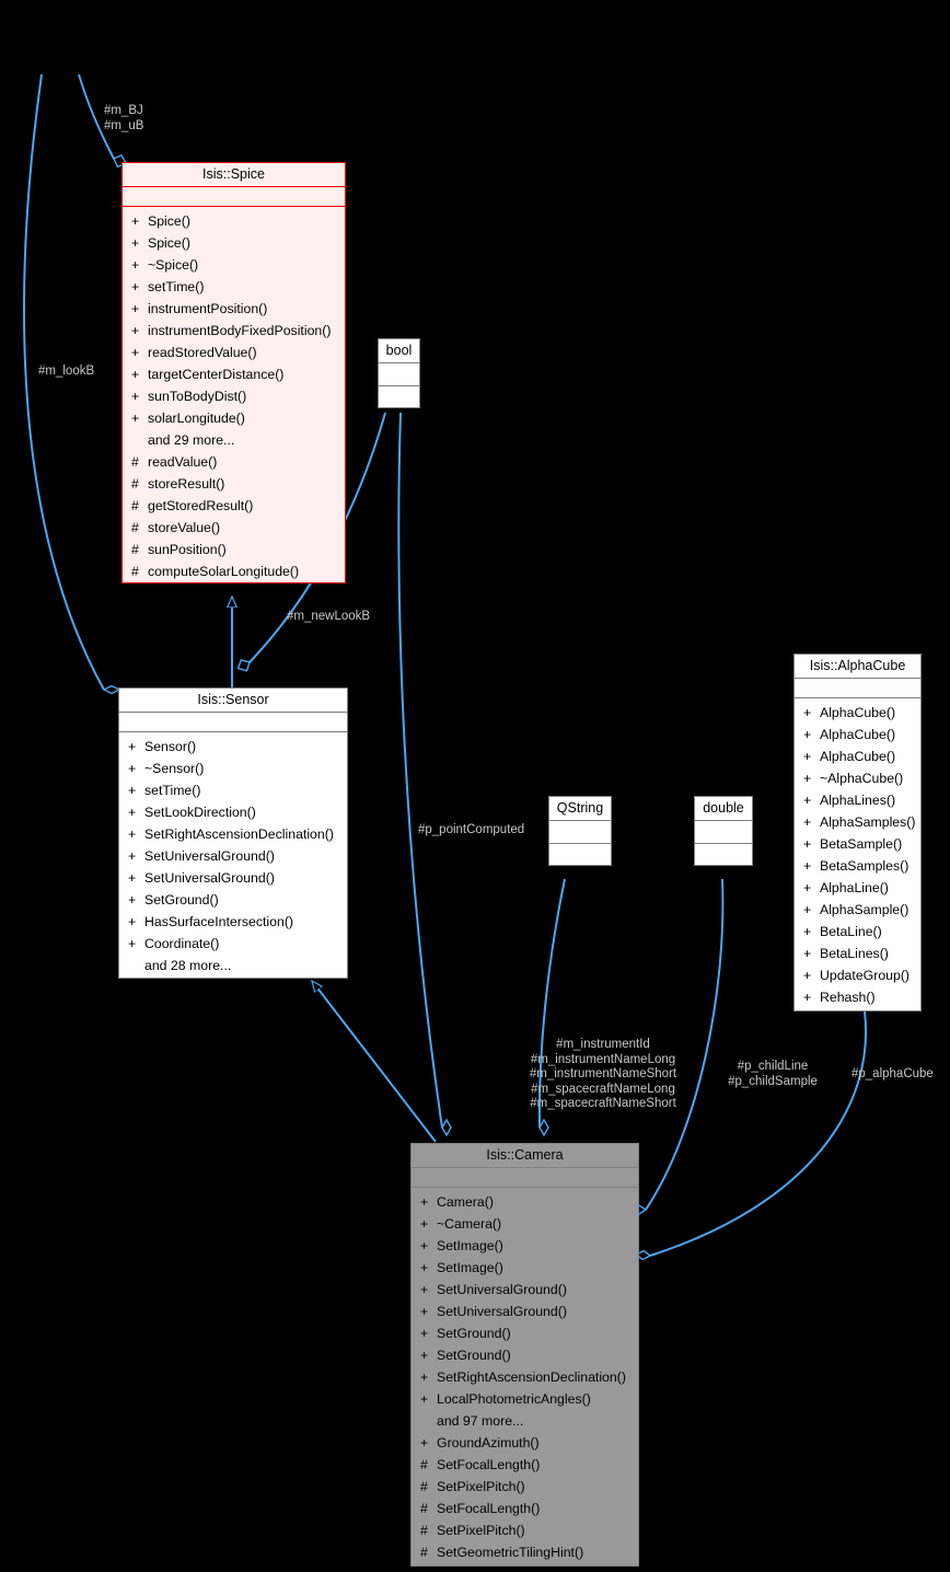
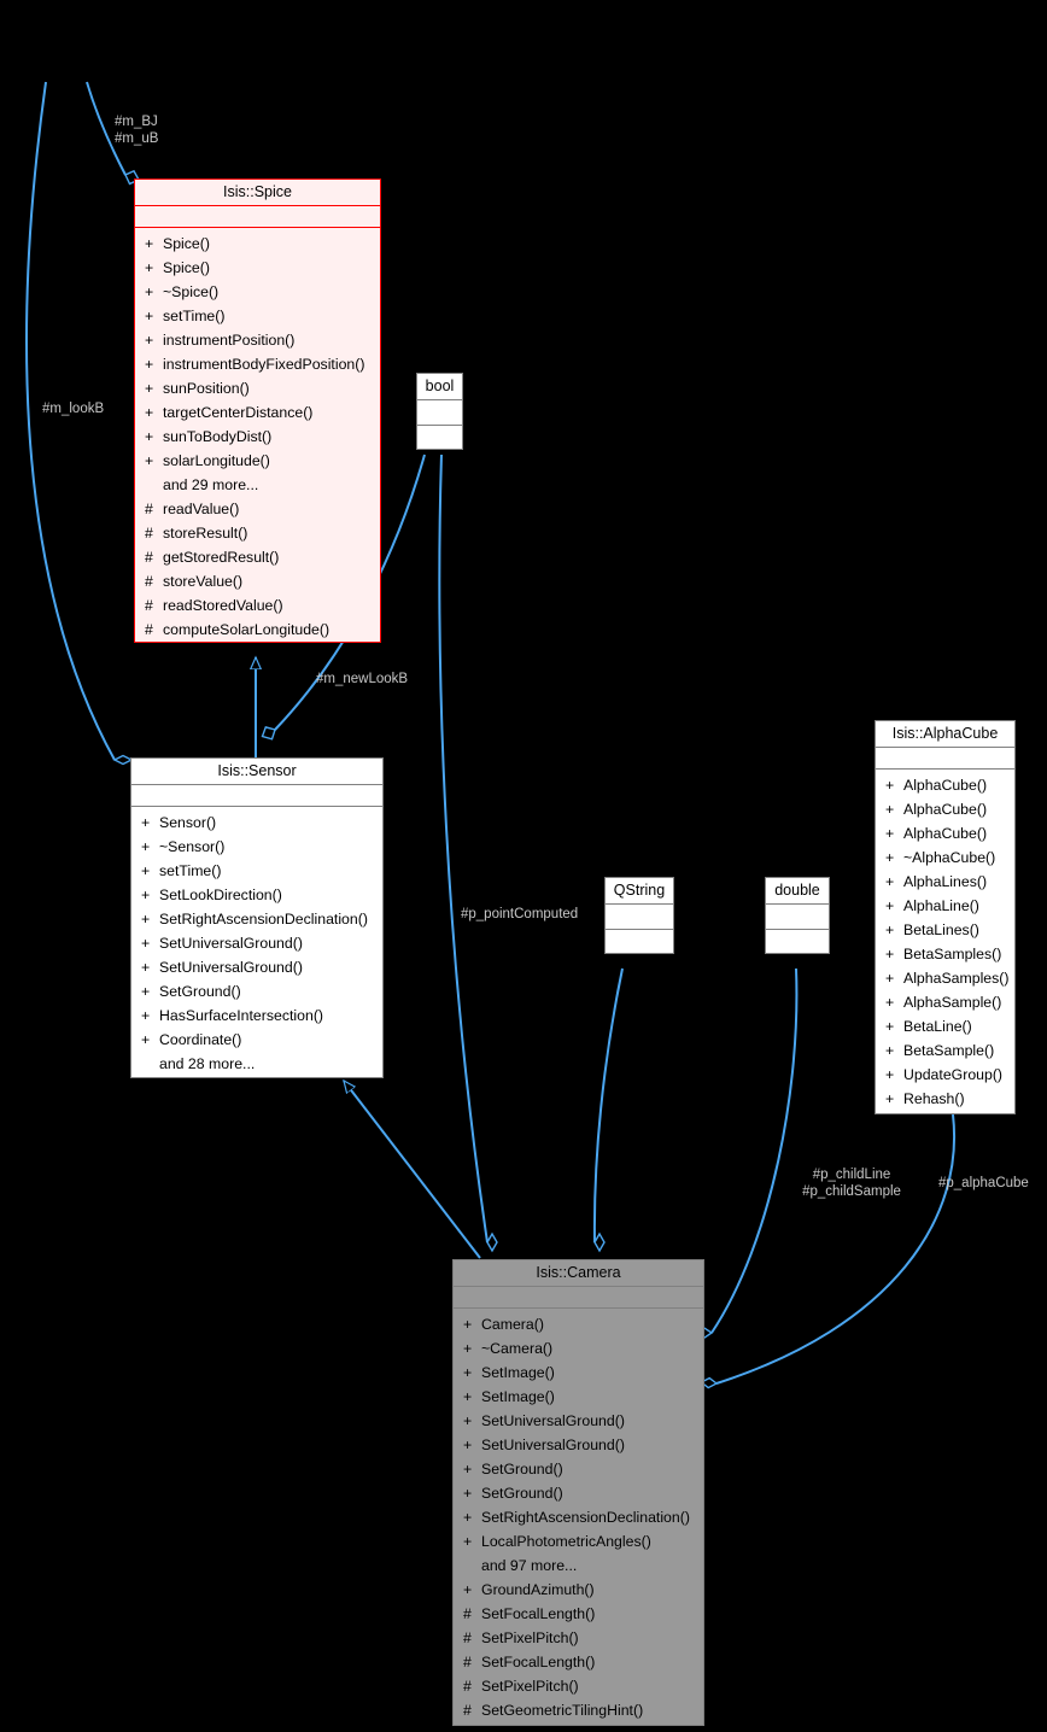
  Isis::Spice
  +
  Spice()
  +
  Spice()
  +
  ~Spice()
  +
  setTime()
  +
  instrumentPosition()
  +
  instrumentBodyFixedPosition()
  +
- readStoredValue()
+ sunPosition()
  +
  targetCenterDistance()
  +
  sunToBodyDist()
  +
  solarLongitude()
  and 29 more...
  #
  readValue()
  #
  storeResult()
  #
  getStoredResult()
  #
  storeValue()
  #
- sunPosition()
+ readStoredValue()
  #
  computeSolarLongitude()
  bool
  Isis::Sensor
  +
  Sensor()
  +
  ~Sensor()
  +
  setTime()
  +
  SetLookDirection()
  +
  SetRightAscensionDeclination()
  +
  SetUniversalGround()
  +
  SetUniversalGround()
  +
  SetGround()
  +
  HasSurfaceIntersection()
  +
  Coordinate()
  and 28 more...
  QString
  double
  Isis::AlphaCube
  +
  AlphaCube()
  +
  AlphaCube()
  +
  AlphaCube()
  +
  ~AlphaCube()
  +
  AlphaLines()
  +
- AlphaSamples()
+ AlphaLine()
  +
- BetaSample()
+ BetaLines()
  +
  BetaSamples()
  +
- AlphaLine()
+ AlphaSamples()
  +
  AlphaSample()
  +
  BetaLine()
  +
- BetaLines()
+ BetaSample()
  +
  UpdateGroup()
  +
  Rehash()
  Isis::Camera
  +
  Camera()
  +
  ~Camera()
  +
  SetImage()
  +
  SetImage()
  +
  SetUniversalGround()
  +
  SetUniversalGround()
  +
  SetGround()
  +
  SetGround()
  +
  SetRightAscensionDeclination()
  +
  LocalPhotometricAngles()
  and 97 more...
  +
  GroundAzimuth()
  #
  SetFocalLength()
  #
  SetPixelPitch()
  #
  SetFocalLength()
  #
  SetPixelPitch()
  #
  SetGeometricTilingHint()
  #m_BJ
  #m_uB
  #m_lookB
  #m_newLookB
  #p_pointComputed
- #m_instrumentId
- #m_instrumentNameLong
- #m_instrumentNameShort
- #m_spacecraftNameLong
- #m_spacecraftNameShort
  #p_childLine
  #p_childSample
  #p_alphaCube
